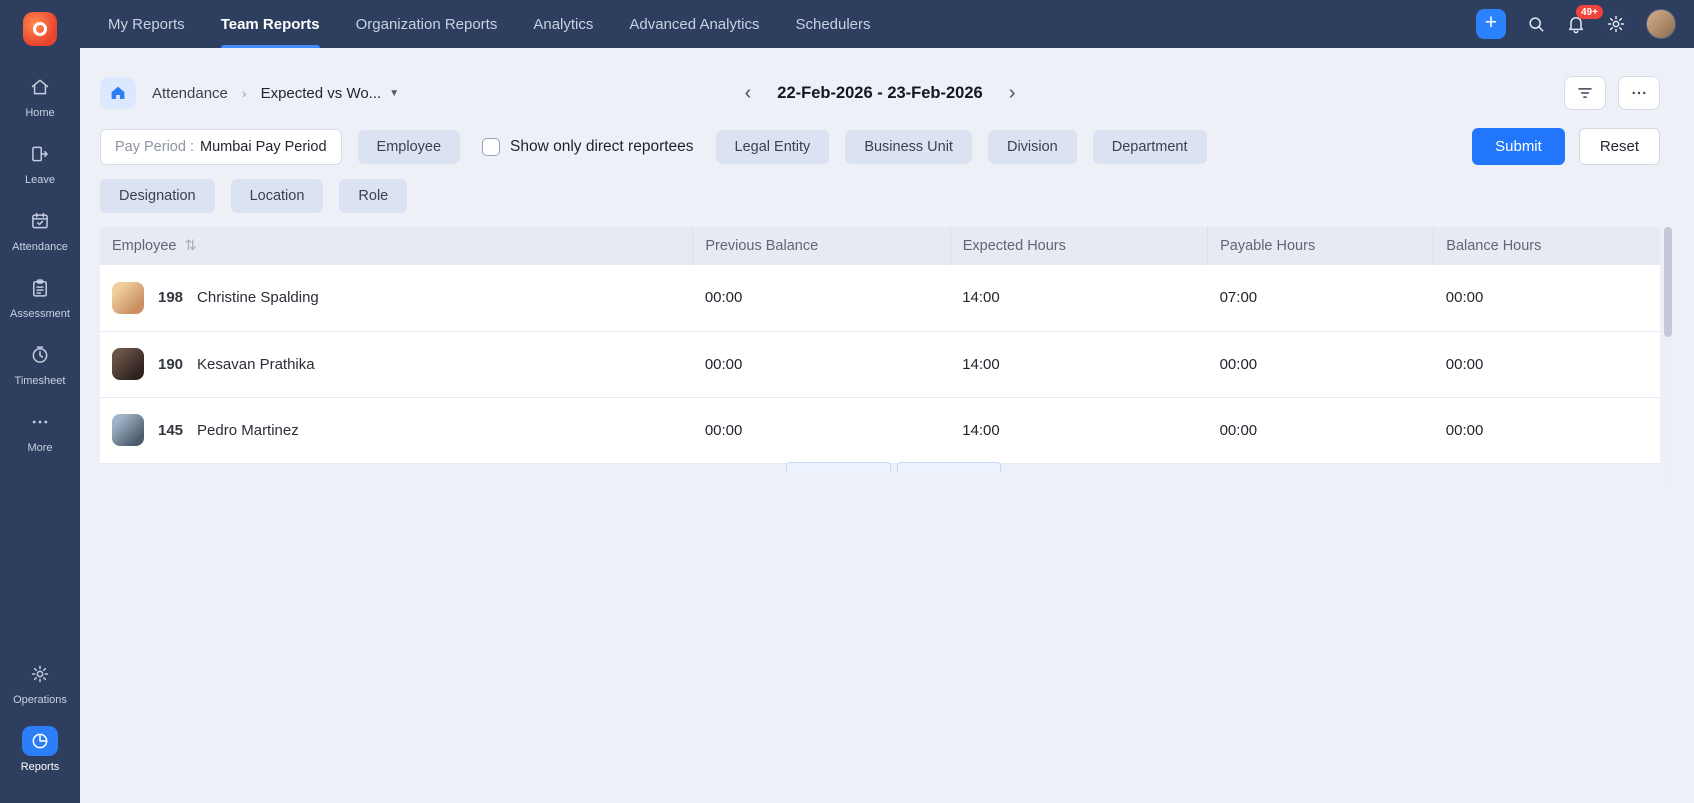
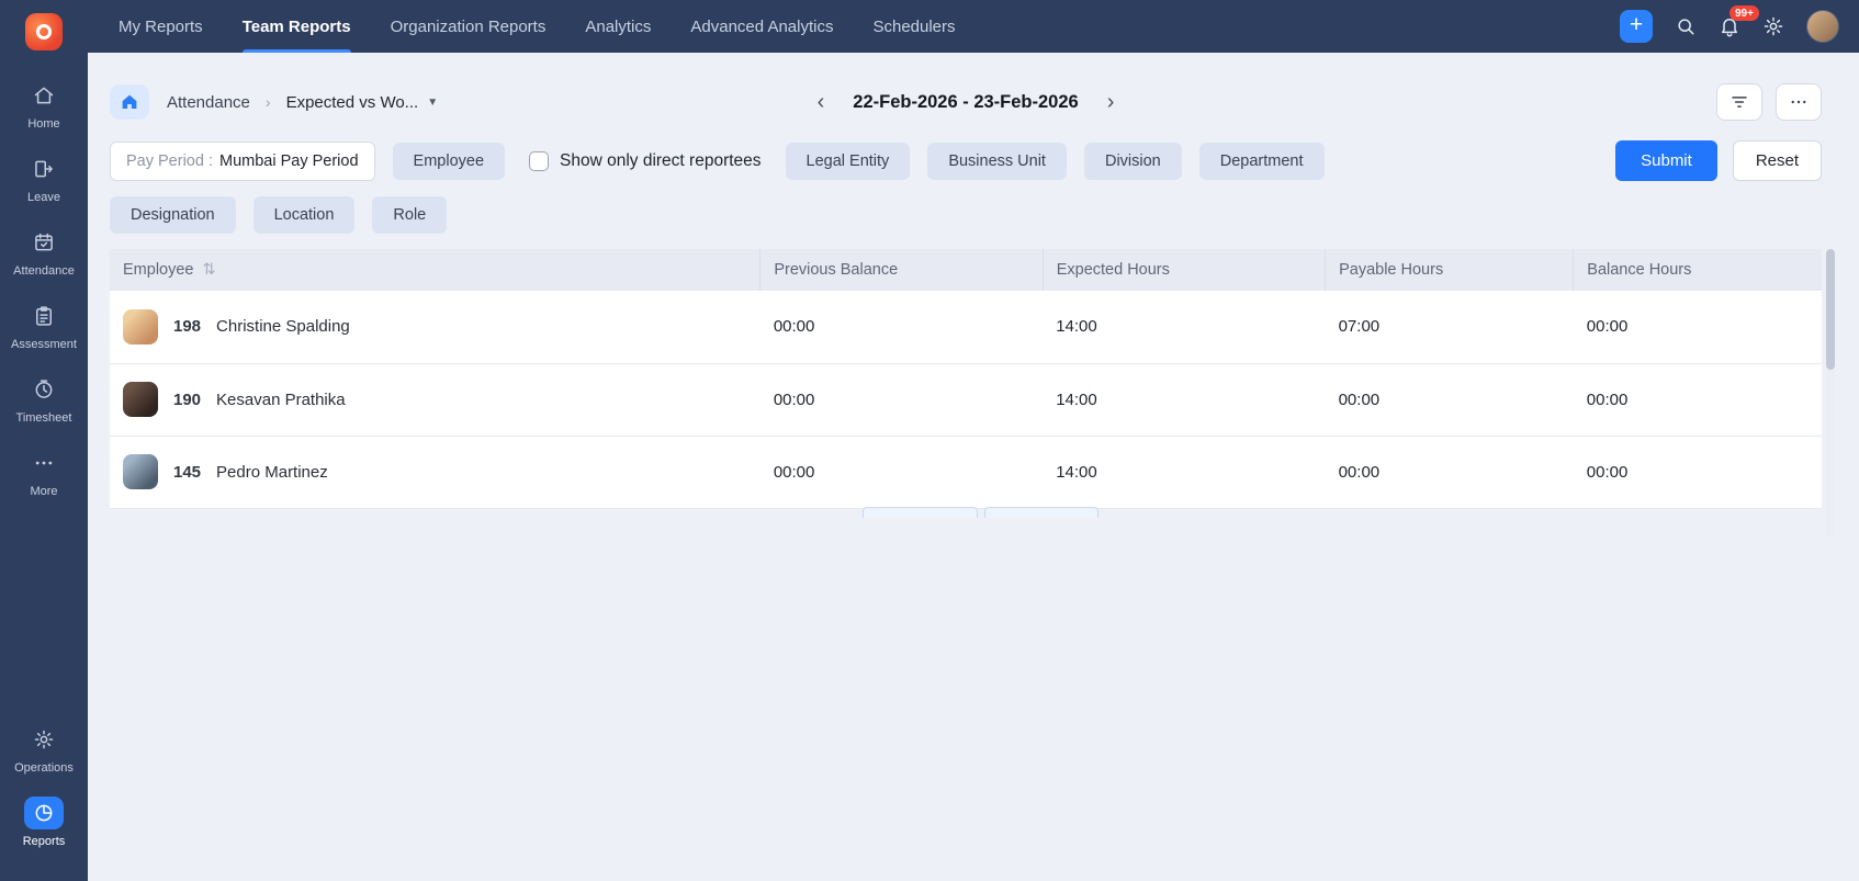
  Home
  Leave
  Attendance
  Assessment
  Timesheet
  More
  Operations
  Reports
  My Reports
  Team Reports
  Organization Reports
  Analytics
  Advanced Analytics
  Schedulers
  +
- 49+
+ 99+
  Attendance
  ›
  Expected vs Wo...
  ▼
  ‹
  22-Feb-2026 - 23-Feb-2026
  ›
  Pay Period :
  Mumbai Pay Period
  Employee
  Show only direct reportees
  Legal Entity
  Business Unit
  Division
  Department
  Submit
  Reset
  Designation
  Location
  Role
  Employee ⇅	Previous Balance	Expected Hours	Payable Hours	Balance Hours
  198 Christine Spalding	00:00	14:00	07:00	00:00
  190 Kesavan Prathika	00:00	14:00	00:00	00:00
  145 Pedro Martinez	00:00	14:00	00:00	00:00
